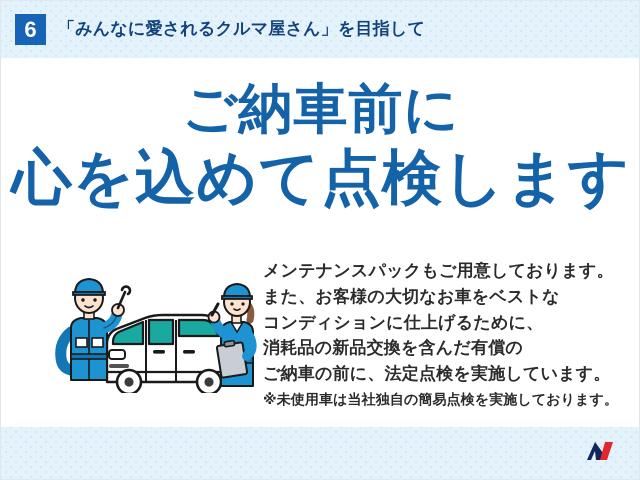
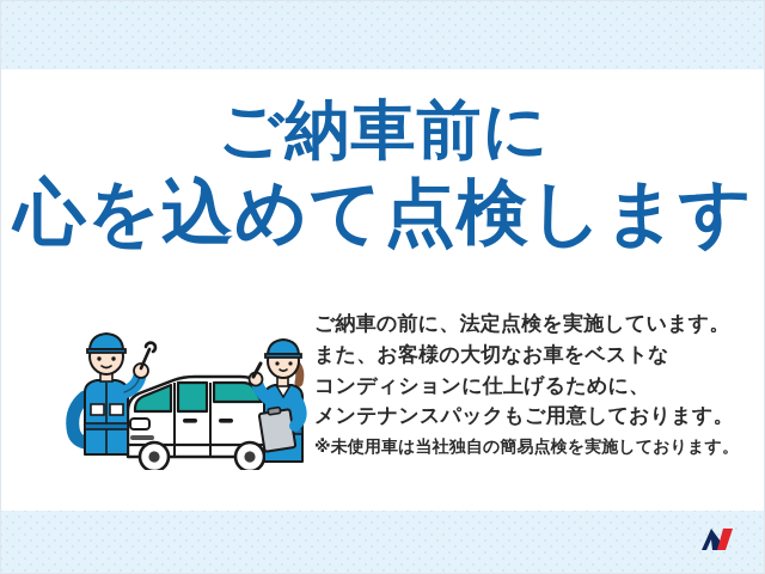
- 6
- 「みんなに愛されるクルマ屋さん」を目指して
  ご納車前に
  心を込めて点検します
- メンテナンスパックもご用意しております。
+ ご納車の前に、法定点検を実施しています。
  また、お客様の大切なお車をベストな
  コンディションに仕上げるために、
- 消耗品の新品交換を含んだ有償の
- ご納車の前に、法定点検を実施しています。
+ メンテナンスパックもご用意しております。
  ※未使用車は当社独自の簡易点検を実施しております。
